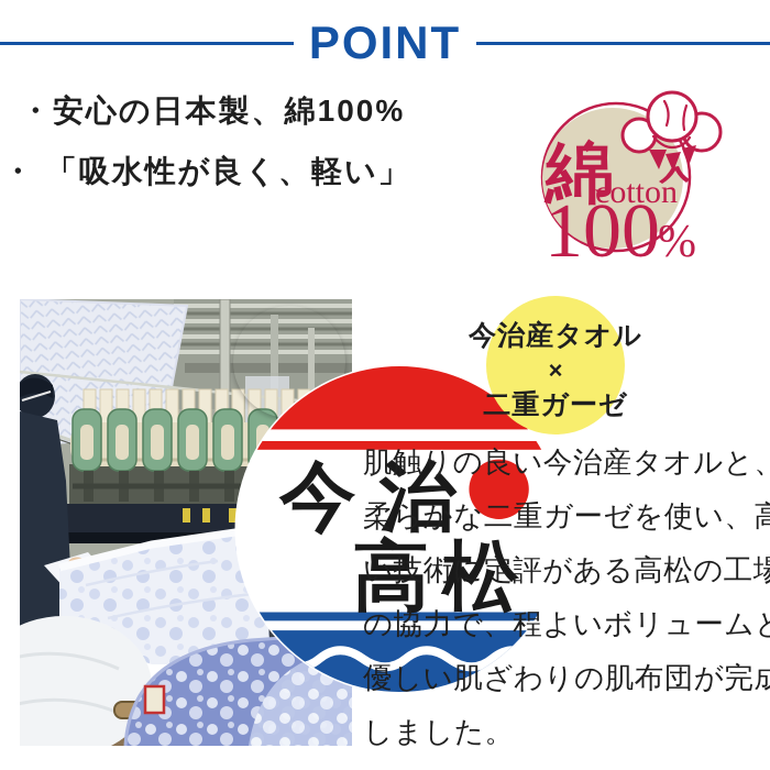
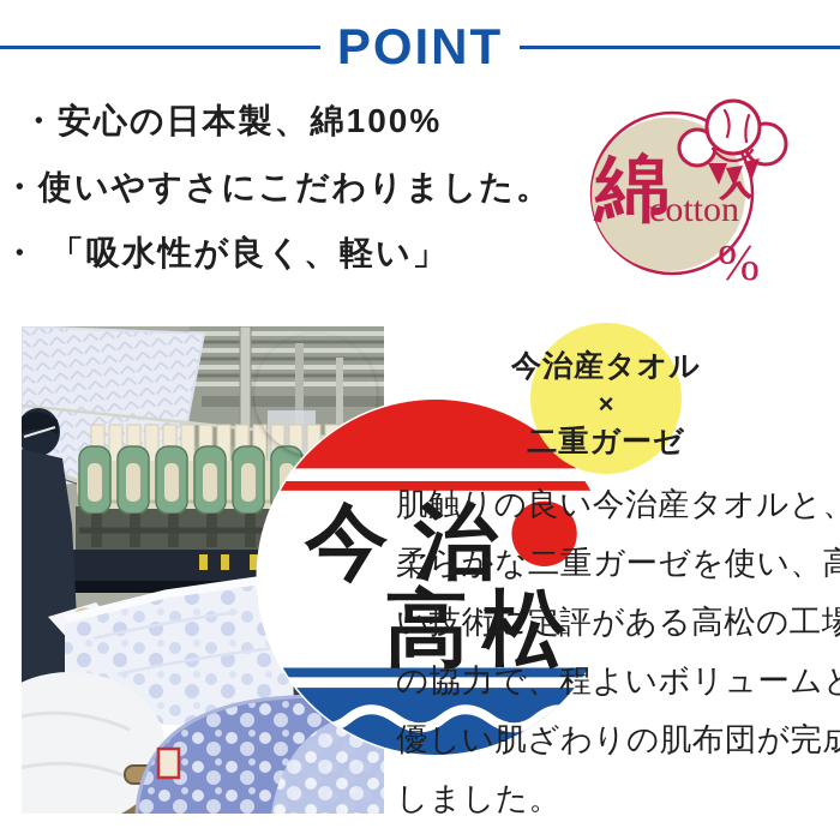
  POINT
  ・安心の日本製、綿100%
+ ・使いやすさにこだわりました。
  ・ 「吸水性が良く、軽い」
  綿
  cotton
- 100
  %
  今治
  高松
  今治産タオル
  ×
  二重ガーゼ
  肌触りの良い今治産タオルと、
  柔らかな二重ガーゼを使い、高
  い技術に定評がある高松の工場
  の協力で、程よいボリューム
  優しい肌ざわりの肌布団が完成
  しました。
